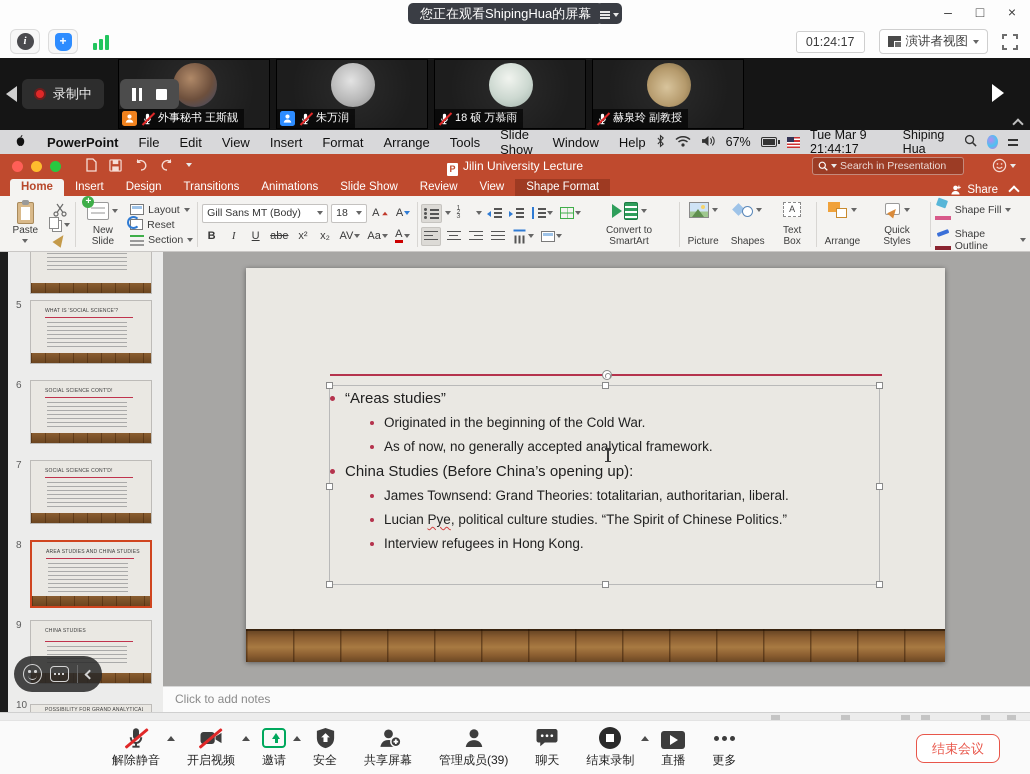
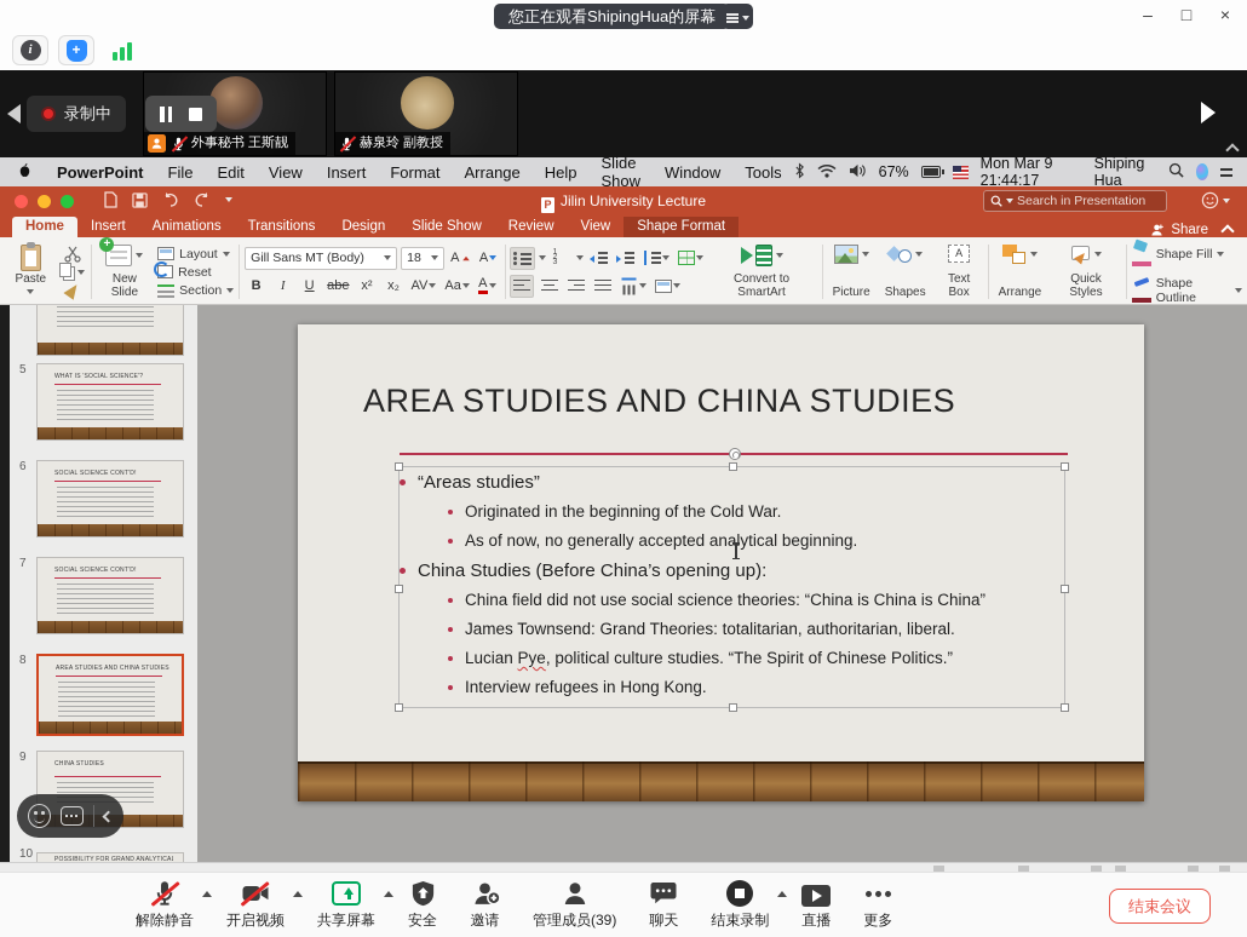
  您正在观看ShipingHua的屏幕
  –
  □
  ×
  i
  +
- 01:24:17
- 演讲者视图
  外事秘书 王斯靓
- 朱万润
- 18 硕 万慕雨
  赫泉玲 副教授
  录制中
  PowerPoint
  File
  Edit
  View
  Insert
  Format
  Arrange
- Tools
+ Help
  Slide Show
  Window
- Help
+ Tools
  67%
- Tue Mar 9 21:44:17
+ Mon Mar 9 21:44:17
  Shiping Hua
  P Jilin University Lecture
  Search in Presentation
  Home
  Insert
- Design
+ Animations
  Transitions
- Animations
+ Design
  Slide Show
  Review
  View
  Shape Format
  Share
  Paste
  New Slide
  Layout
  Reset
  Section
  Gill Sans MT (Body)
  18
  A
  A
  B
  I
  U
  abe
  x²
  x₂
  AV
  Aa
  A
  Convert to SmartArt
  Picture
  Shapes
  A
  Text Box
  Arrange
  Quick Styles
  Shape Fill
  Shape Outline
  5
  6
  7
  8
  9
  10
+ AREA STUDIES AND CHINA STUDIES
  “Areas studies”
  Originated in the beginning of the Cold War.
- As of now, no generally accepted analytical framework.
+ As of now, no generally accepted analytical beginning.
  China Studies (Before China’s opening up):
+ China field did not use social science theories: “China is China is China”
  James Townsend: Grand Theories: totalitarian, authoritarian, liberal.
  Lucian Pye, political culture studies. “The Spirit of Chinese Politics.”
  Interview refugees in Hong Kong.
- Click to add notes
  解除静音
  开启视频
- 邀请
+ 共享屏幕
  安全
- 共享屏幕
+ 邀请
  管理成员(39)
  聊天
  结束录制
  直播
  更多
  结束会议
